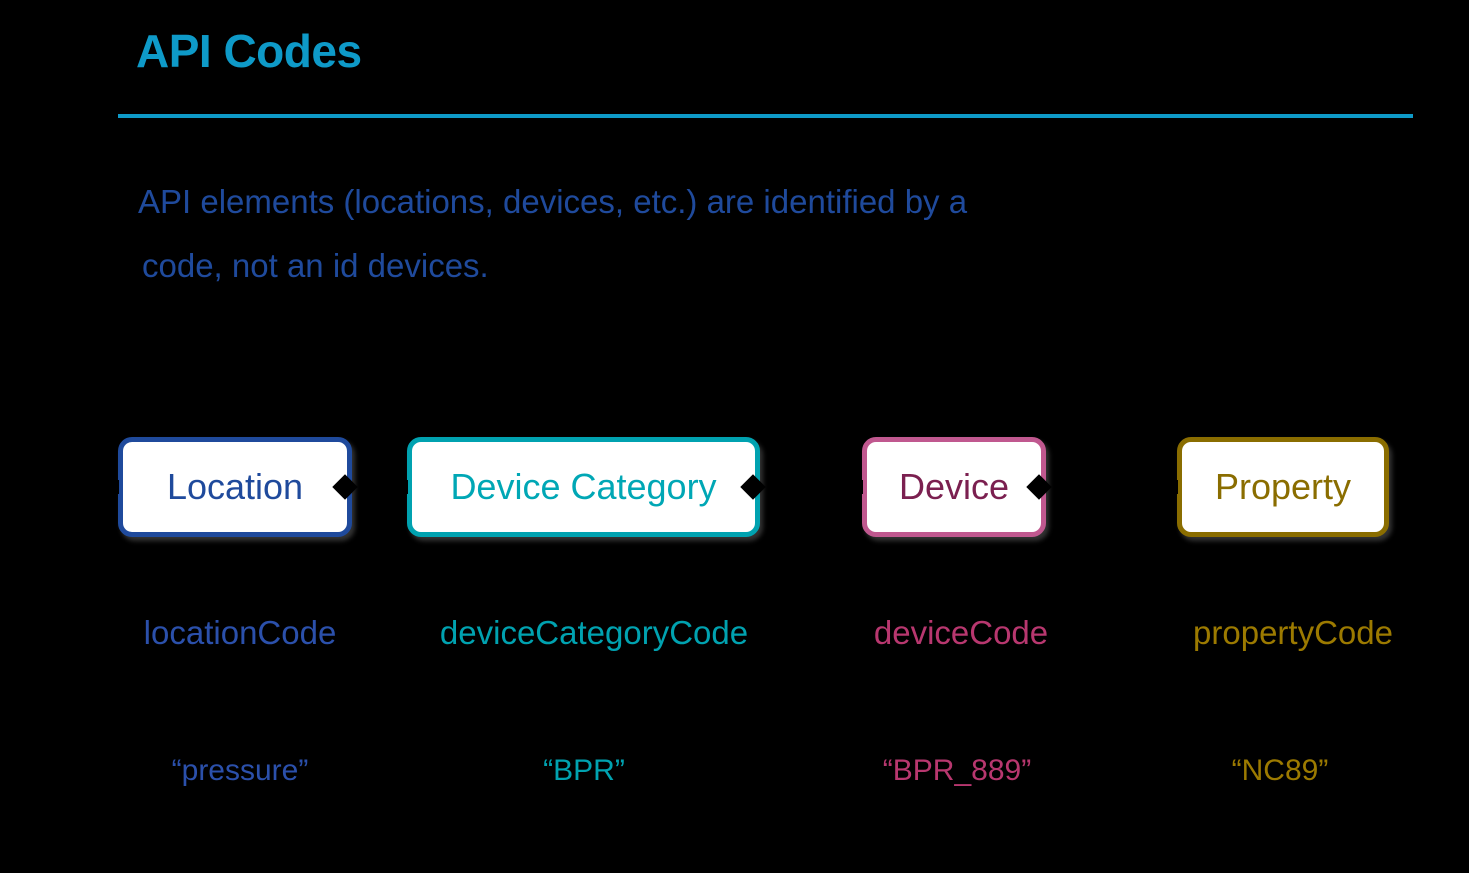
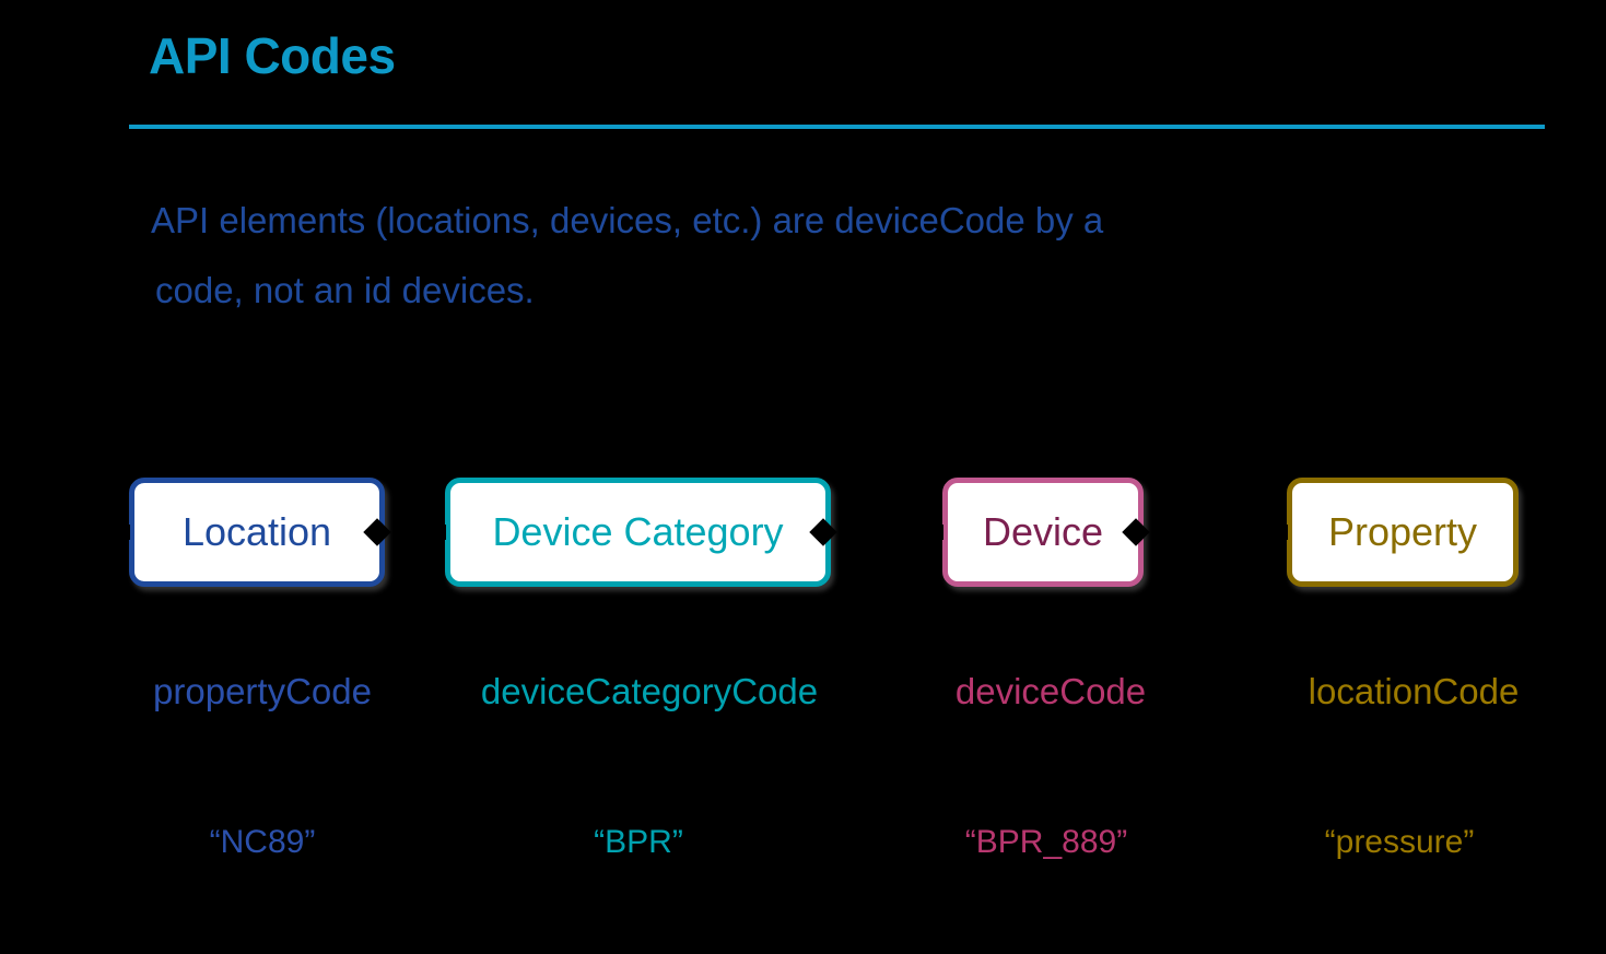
  API Codes
- API elements (locations, devices, etc.) are identified by a
+ API elements (locations, devices, etc.) are deviceCode by a
  code, not an id devices.
  Location
  Device Category
  Device
  Property
- locationCode
+ propertyCode
  deviceCategoryCode
  deviceCode
- propertyCode
+ locationCode
- “pressure”
+ “NC89”
  “BPR”
  “BPR_889”
- “NC89”
+ “pressure”
